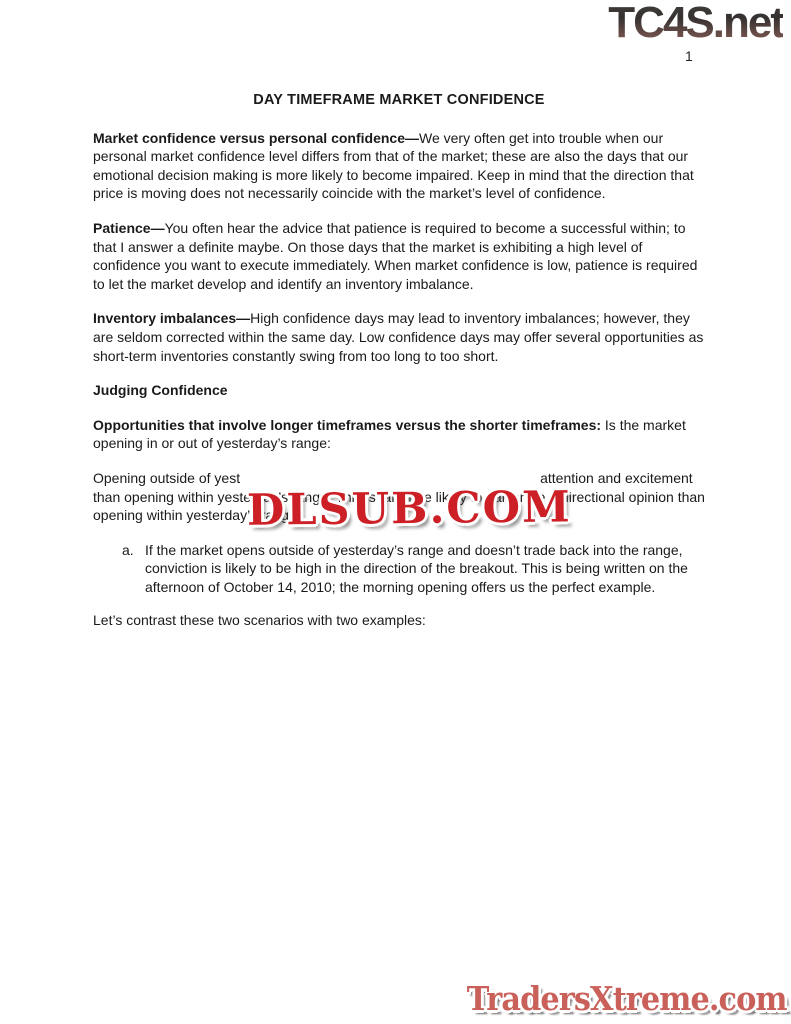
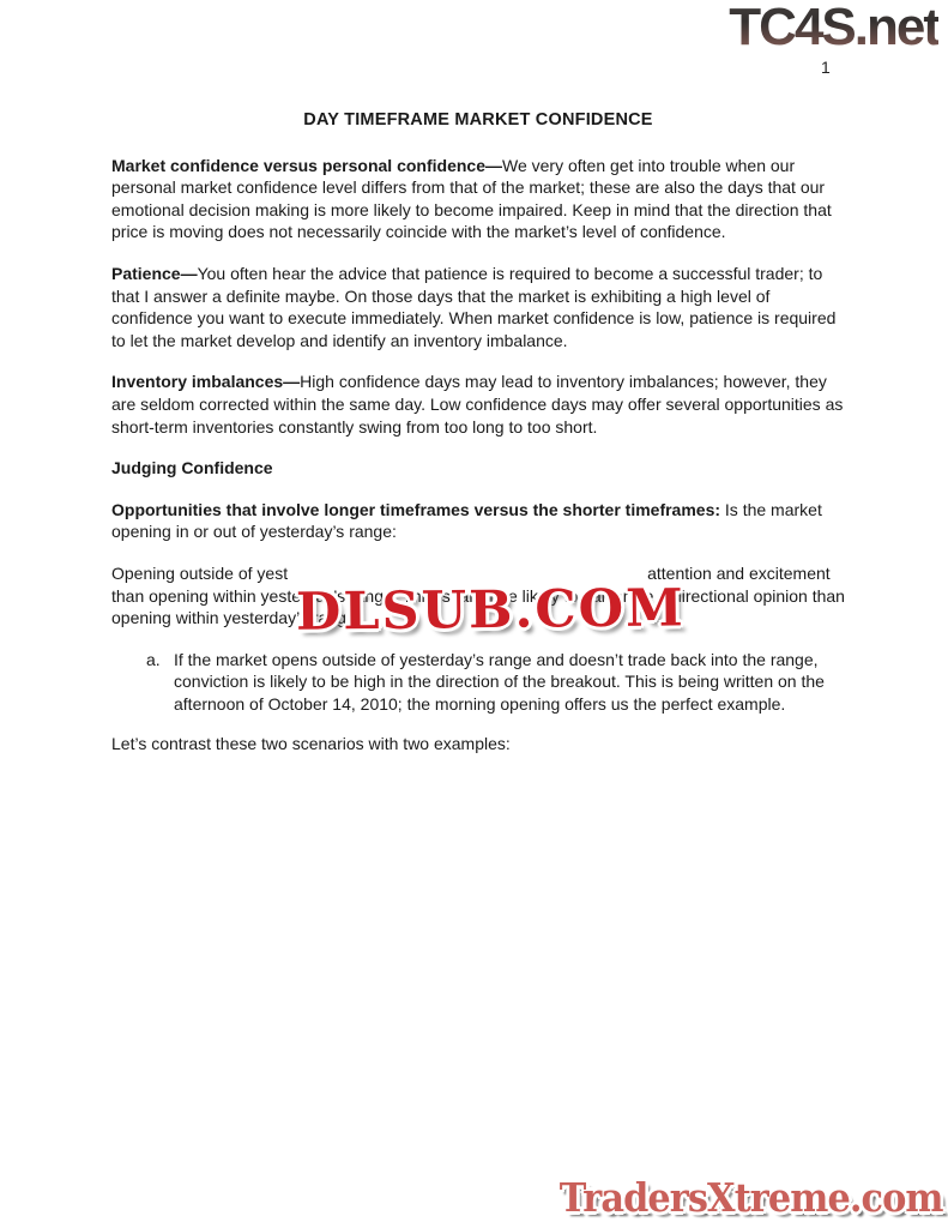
  TC4S.net
  1
  DAY TIMEFRAME MARKET CONFIDENCE
  Market confidence versus personal confidence—We very often get into trouble when our personal market confidence level differs from that of the market; these are also the days that our emotional decision making is more likely to become impaired. Keep in mind that the direction that price is moving does not necessarily coincide with the market’s level of confidence.
- Patience—You often hear the advice that patience is required to become a successful within; to that I answer a definite maybe. On those days that the market is exhibiting a high level of confidence you want to execute immediately. When market confidence is low, patience is required to let the market develop and identify an inventory imbalance.
+ Patience—You often hear the advice that patience is required to become a successful trader; to that I answer a definite maybe. On those days that the market is exhibiting a high level of confidence you want to execute immediately. When market confidence is low, patience is required to let the market develop and identify an inventory imbalance.
  Inventory imbalances—High confidence days may lead to inventory imbalances; however, they are seldom corrected within the same day. Low confidence days may offer several opportunities as short-term inventories constantly swing from too long to too short.
  Judging Confidence
  Opportunities that involve longer timeframes versus the shorter timeframes: Is the market opening in or out of yesterday’s range:
  Opening outside of yest attention and excitement than opening within yesterday’s range. This is far more likely to galvanize a directional opinion than opening within yesterday’s range.
  a.
  If the market opens outside of yesterday’s range and doesn’t trade back into the range, conviction is likely to be high in the direction of the breakout. This is being written on the afternoon of October 14, 2010; the morning opening offers us the perfect example.
  Let’s contrast these two scenarios with two examples:
  DLSUB.COM
  TradersXtreme.com
